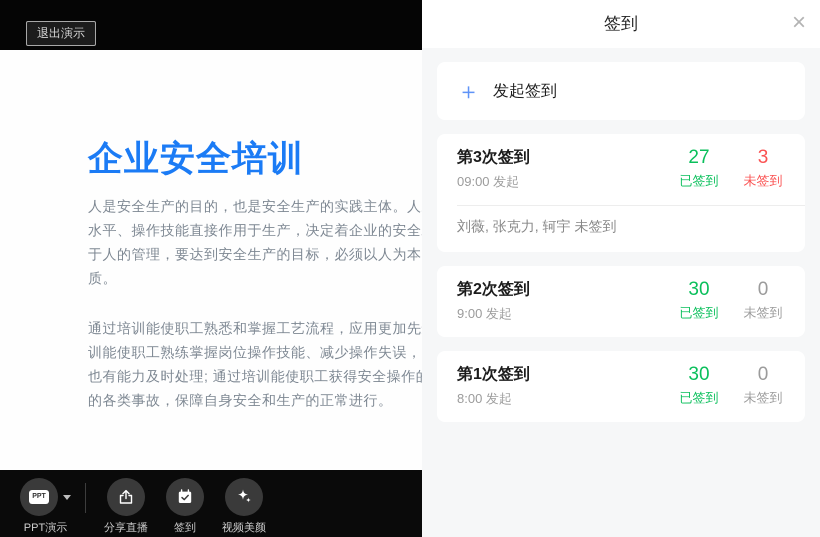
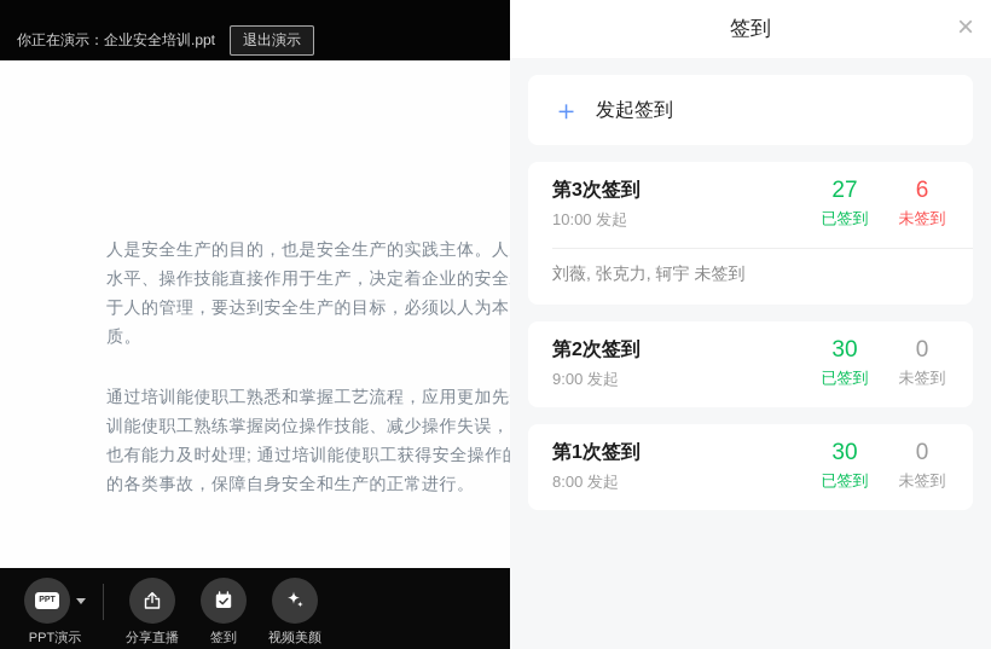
+ 你正在演示：企业安全培训.ppt
  退出演示
- 企业安全培训
  人是安全生产的目的，也是安全生产的实践主体。人
  水平、操作技能直接作用于生产，决定着企业的安全
  于人的管理，要达到安全生产的目标，必须以人为本
  质。
  通过培训能使职工熟悉和掌握工艺流程，应用更加先
  训能使职工熟练掌握岗位操作技能、减少操作失误，
  也有能力及时处理; 通过培训能使职工获得安全操作
  的各类事故，保障自身安全和生产的正常进行。
  PPT演示
  分享直播
  签到
  视频美颜
  签到
  ×
  ＋
  发起签到
  第3次签到
- 09:00 发起
+ 10:00 发起
  27
  已签到
- 3
+ 6
  未签到
  刘薇, 张克力, 轲宇 未签到
  第2次签到
  9:00 发起
  30
  已签到
  0
  未签到
  第1次签到
  8:00 发起
  30
  已签到
  0
  未签到
